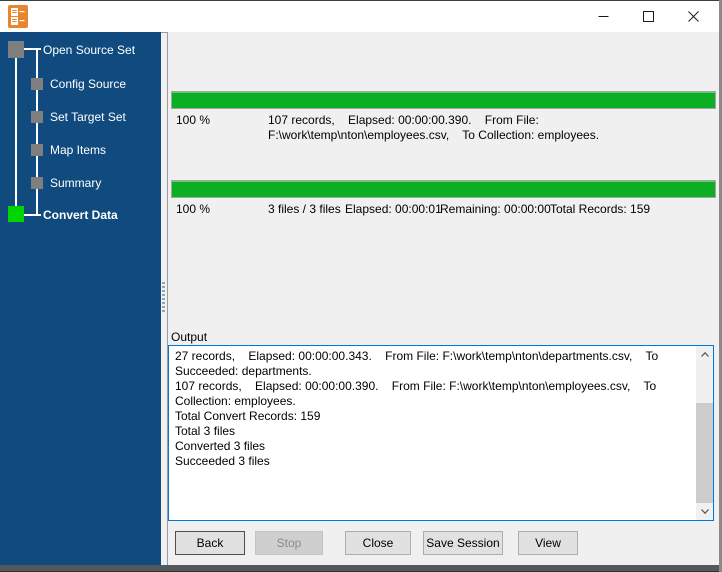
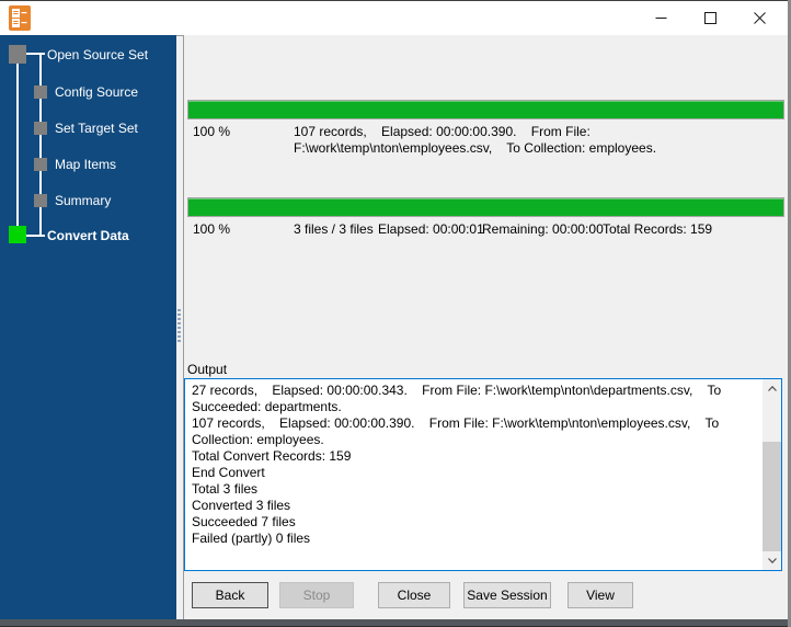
  Open Source Set
  Config Source
  Set Target Set
  Map Items
  Summary
  Convert Data
  100 %
  107 records, Elapsed: 00:00:00.390. From File:
  F:\work\temp\nton\employees.csv, To Collection: employees.
  100 %
  3 files / 3 files
  Elapsed: 00:00:01
  Remaining: 00:00:00
  Total Records: 159
  Output
  27 records, Elapsed: 00:00:00.343. From File: F:\work\temp\nton\departments.csv, To Succeeded: departments.
  107 records, Elapsed: 00:00:00.390. From File: F:\work\temp\nton\employees.csv, To Collection: employees.
  Total Convert Records: 159
+ End Convert
  Total 3 files
  Converted 3 files
- Succeeded 3 files
+ Succeeded 7 files
+ Failed (partly) 0 files
  Back
  Stop
  Close
  Save Session
  View
